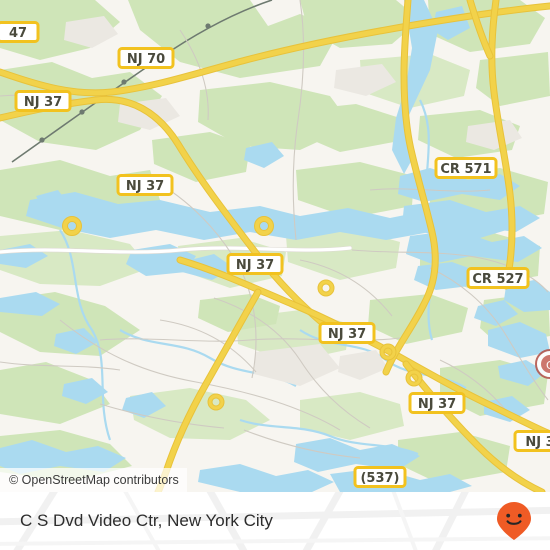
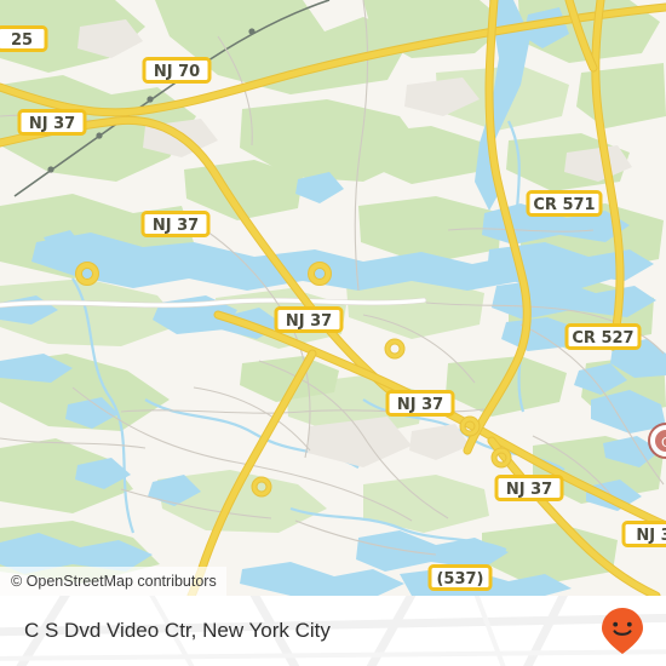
- 47
+ 25
  NJ 70
  NJ 37
  NJ 37
  CR 571
  CR 527
  NJ 37
  NJ 37
  NJ 37
  (537)
  © OpenStreetMap contributors
  C S Dvd Video Ctr, New York City
